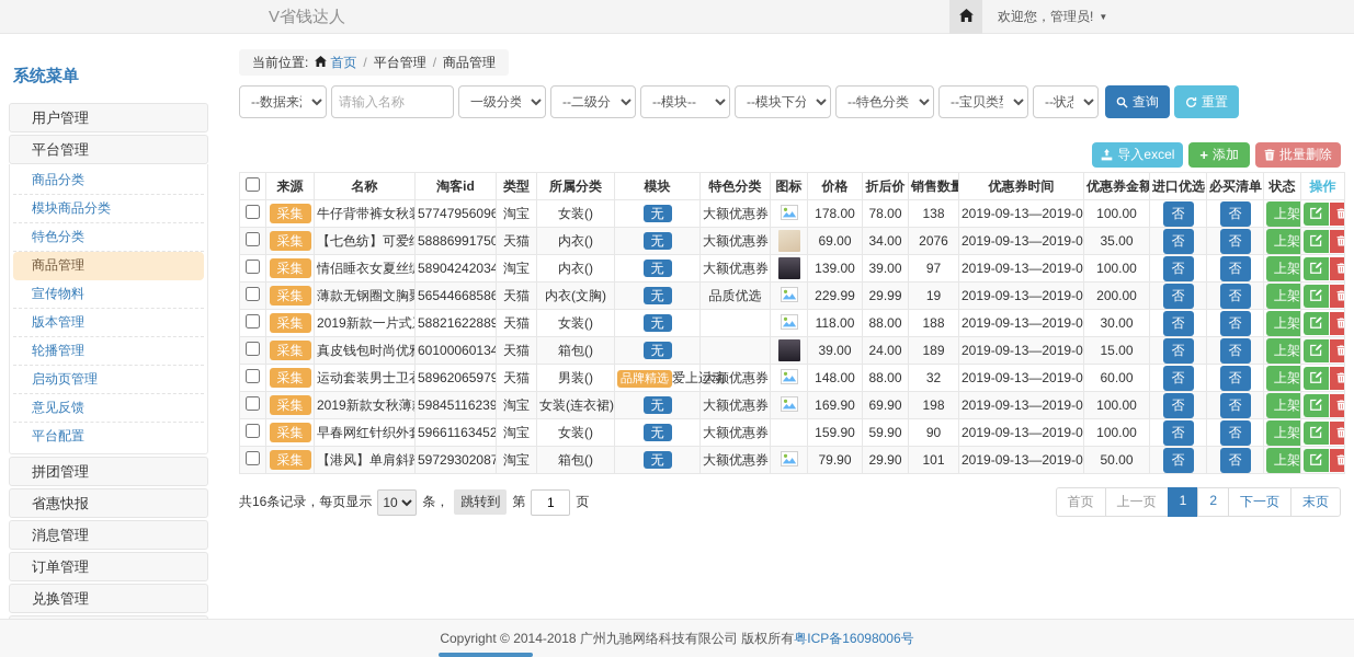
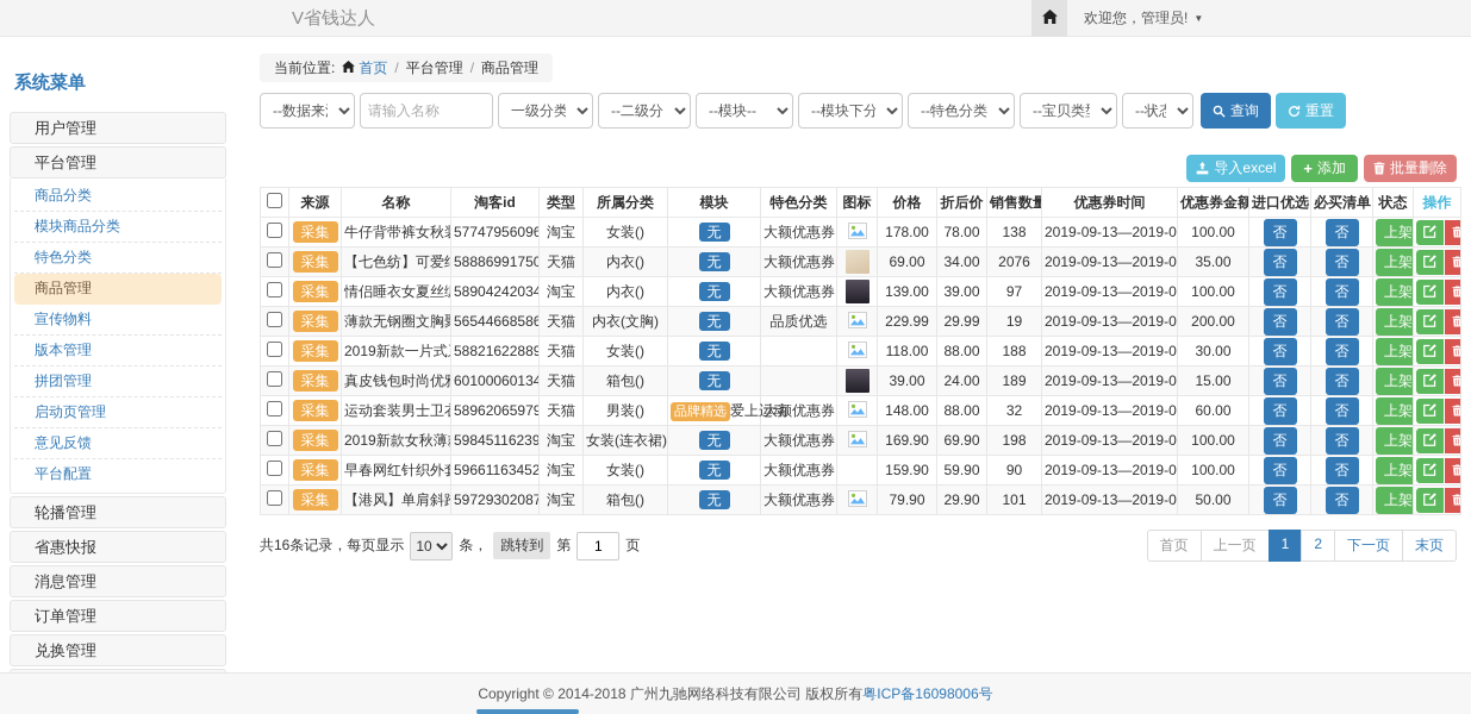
  V省钱达人
  欢迎您，管理员!
  ▼
  系统菜单
  用户管理
  平台管理
  商品分类
  模块商品分类
  特色分类
  商品管理
  宣传物料
  版本管理
- 轮播管理
+ 拼团管理
  启动页管理
  意见反馈
  平台配置
- 拼团管理
+ 轮播管理
  省惠快报
  消息管理
  订单管理
  兑换管理
  当前位置:
  首页
  /
  平台管理
  /
  商品管理
  请输入名称
  一级分类
  --模块--
  --特色分类
  查询
  重置
  导入excel
  +
  添加
  批量删除
  	来源	名称	淘客id	类型	所属分类	模块	特色分类	图标	价格	折后价	销售数量	优惠券时间	优惠券金额	进口优选	必买清单	状态	操作
  	采集	牛仔背带裤女秋	57747956096	淘宝	女装()	无	大额优惠券		178.00	78.00	138	2019-09-13—2019-0	100.00	否	否	上架
  	采集	【七色纺】可爱	58886991750	天猫	内衣()	无	大额优惠券		69.00	34.00	2076	2019-09-13—2019-0	35.00	否	否	上架
  	采集	情侣睡衣女夏丝	58904242034	淘宝	内衣()	无	大额优惠券		139.00	39.00	97	2019-09-13—2019-0	100.00	否	否	上架
  	采集	薄款无钢圈文胸	56544668586	天猫	内衣(文胸)	无	品质优选		229.99	29.99	19	2019-09-13—2019-0	200.00	否	否	上架
  	采集	2019新款一片式	58821622889	天猫	女装()	无			118.00	88.00	188	2019-09-13—2019-0	30.00	否	否	上架
  	采集	真皮钱包时尚优	60100060134	天猫	箱包()	无			39.00	24.00	189	2019-09-13—2019-0	15.00	否	否	上架
  	采集	运动套装男士卫	58962065979	天猫	男装()	品牌精选 爱上运动	大额优惠券		148.00	88.00	32	2019-09-13—2019-0	60.00	否	否	上架
  	采集	2019新款女秋薄	59845116239	淘宝	女装(连衣裙)	无	大额优惠券		169.90	69.90	198	2019-09-13—2019-0	100.00	否	否	上架
  	采集	早春网红针织外	59661163452	淘宝	女装()	无	大额优惠券		159.90	59.90	90	2019-09-13—2019-0	100.00	否	否	上架
  	采集	【港风】单肩斜	59729302087	淘宝	箱包()	无	大额优惠券		79.90	29.90	101	2019-09-13—2019-0	50.00	否	否	上架
  共16条记录，每页显示
  10
  条，
  跳转到
  第
  1
  页
  首页
  上一页
  1
  2
  下一页
  末页
  Copyright © 2014-2018 广州九驰网络科技有限公司 版权所有粤ICP备16098006号
